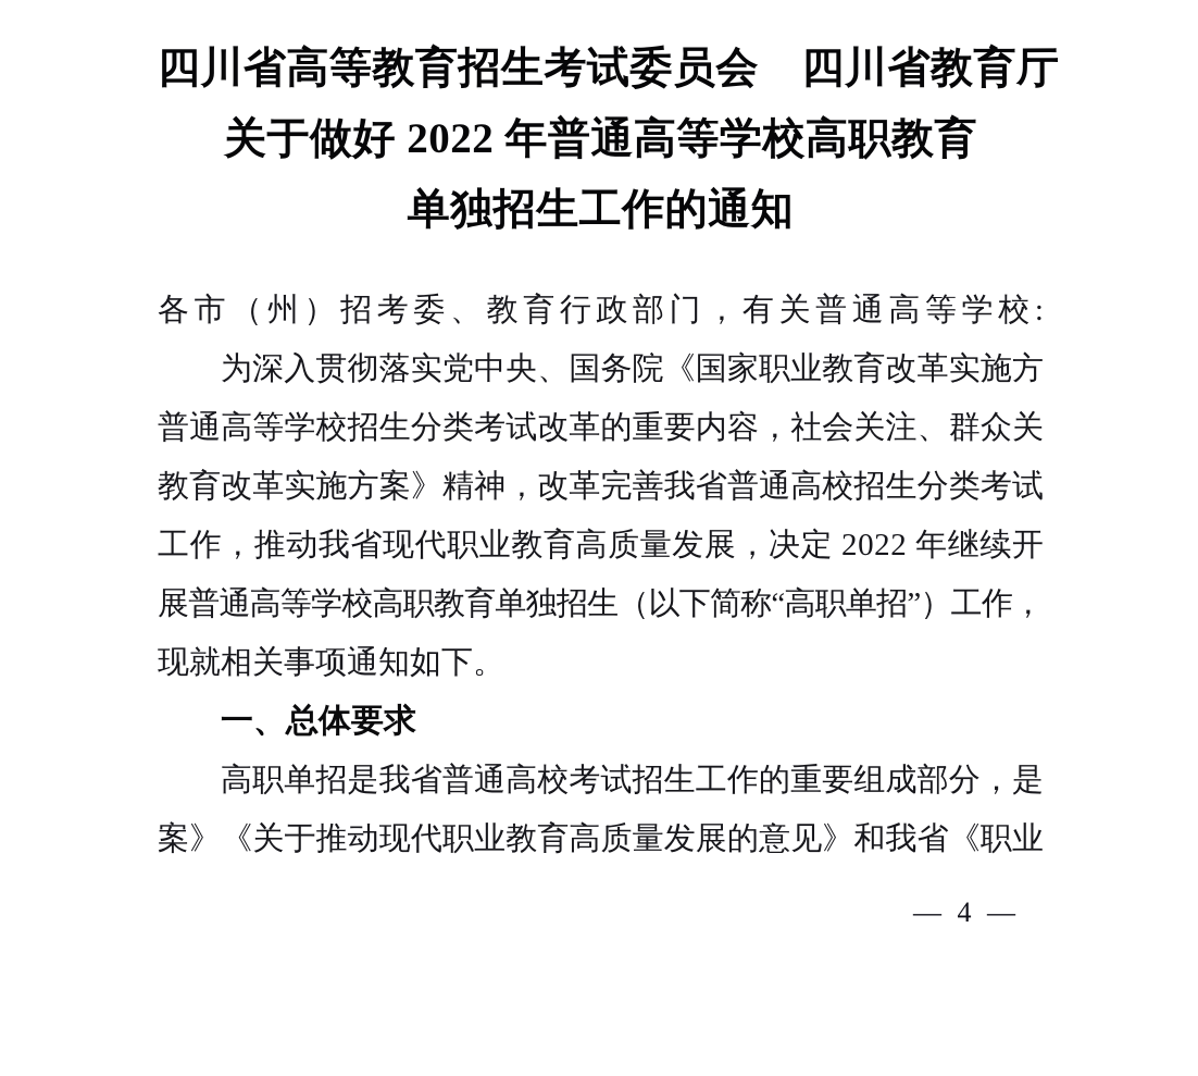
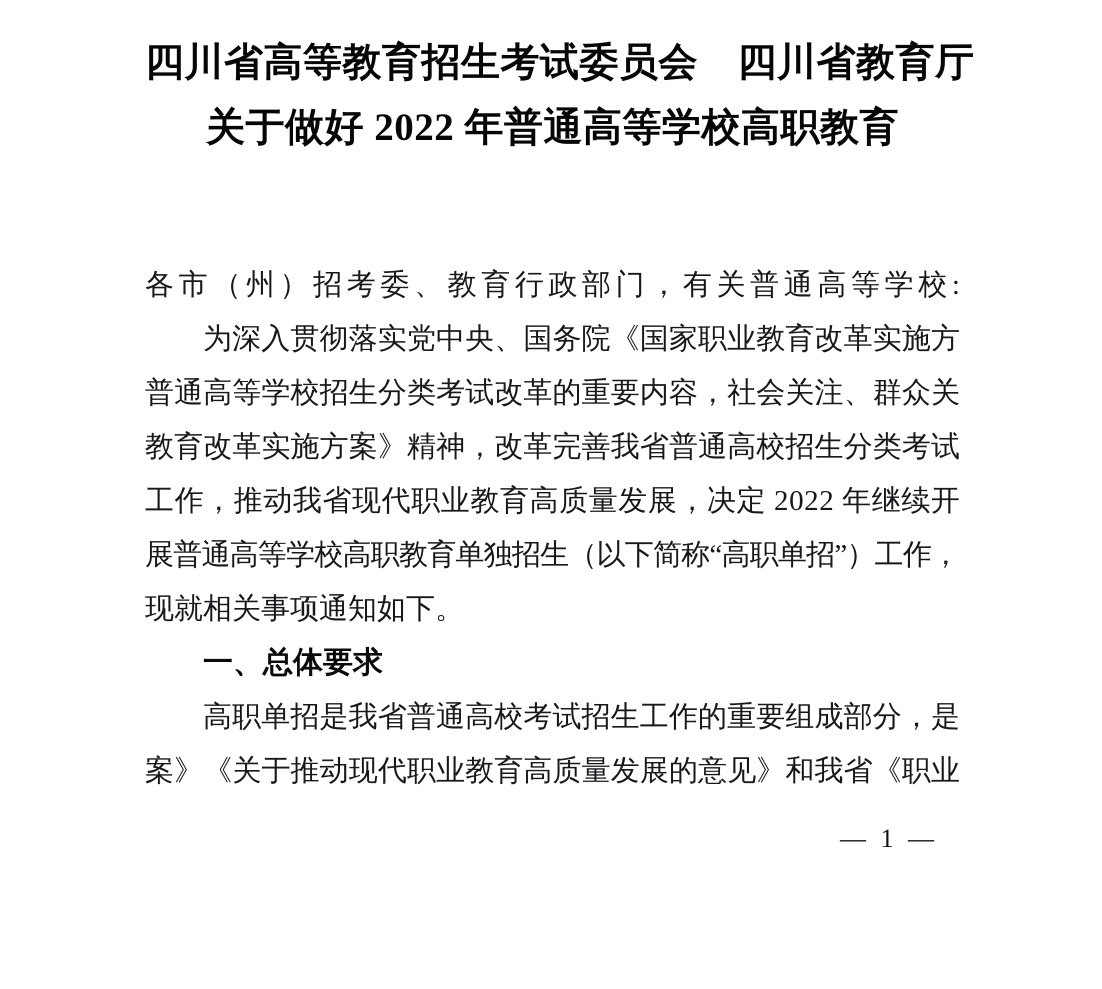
  四川省高等教育招生考试委员会 四川省教育厅
  关于做好 2022 年普通高等学校高职教育
- 单独招生工作的通知
  各市（州）招考委、教育行政部门，有关普通高等学校:
  为深入贯彻落实党中央、国务院《国家职业教育改革实施方
  普通高等学校招生分类考试改革的重要内容，社会关注、群众关
  教育改革实施方案》精神，改革完善我省普通高校招生分类考试
  工作，推动我省现代职业教育高质量发展，决定 2022 年继续开
  展普通高等学校高职教育单独招生（以下简称“高职单招”）工作，
  现就相关事项通知如下。
  一、总体要求
  高职单招是我省普通高校考试招生工作的重要组成部分，是
  案》《关于推动现代职业教育高质量发展的意见》和我省《职业
- — 4 —
+ — 1 —
